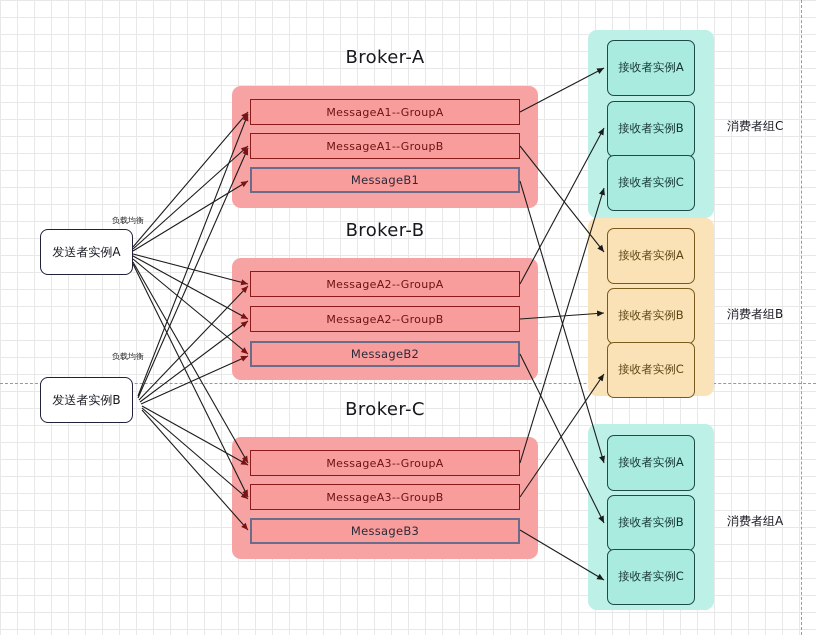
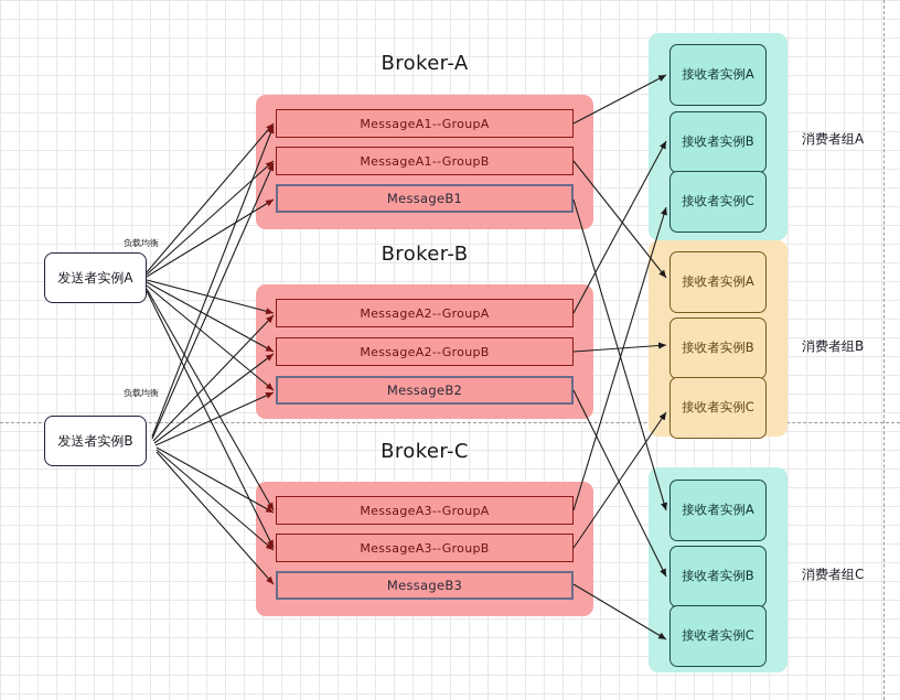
  Broker-A
  MessageA1--GroupA
  MessageA1--GroupB
  MessageB1
  Broker-B
  MessageA2--GroupA
  MessageA2--GroupB
  MessageB2
  Broker-C
  MessageA3--GroupA
  MessageA3--GroupB
  MessageB3
  接收者实例A
  接收者实例B
  接收者实例C
- 消费者组C
+ 消费者组A
  接收者实例A
  接收者实例B
  接收者实例C
  消费者组B
  接收者实例A
  接收者实例B
  接收者实例C
- 消费者组A
+ 消费者组C
  发送者实例A
  负载均衡
  发送者实例B
  负载均衡
